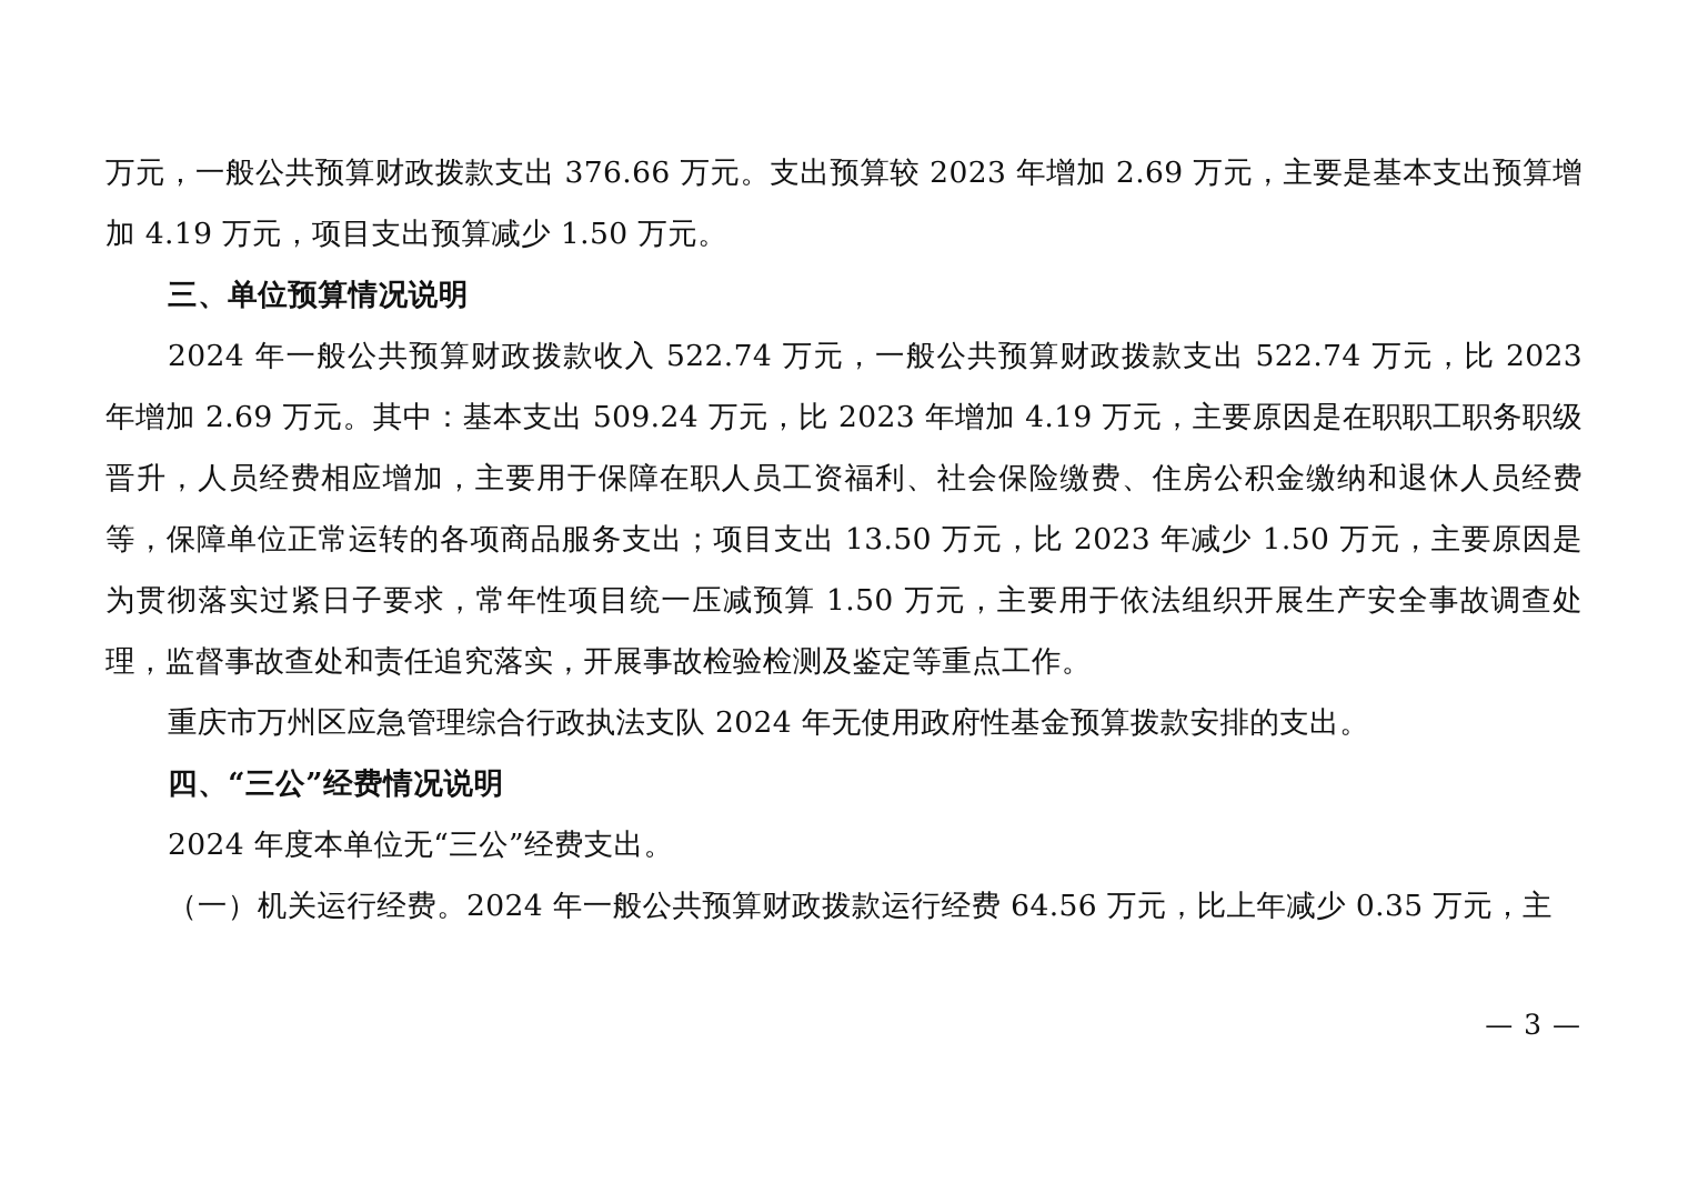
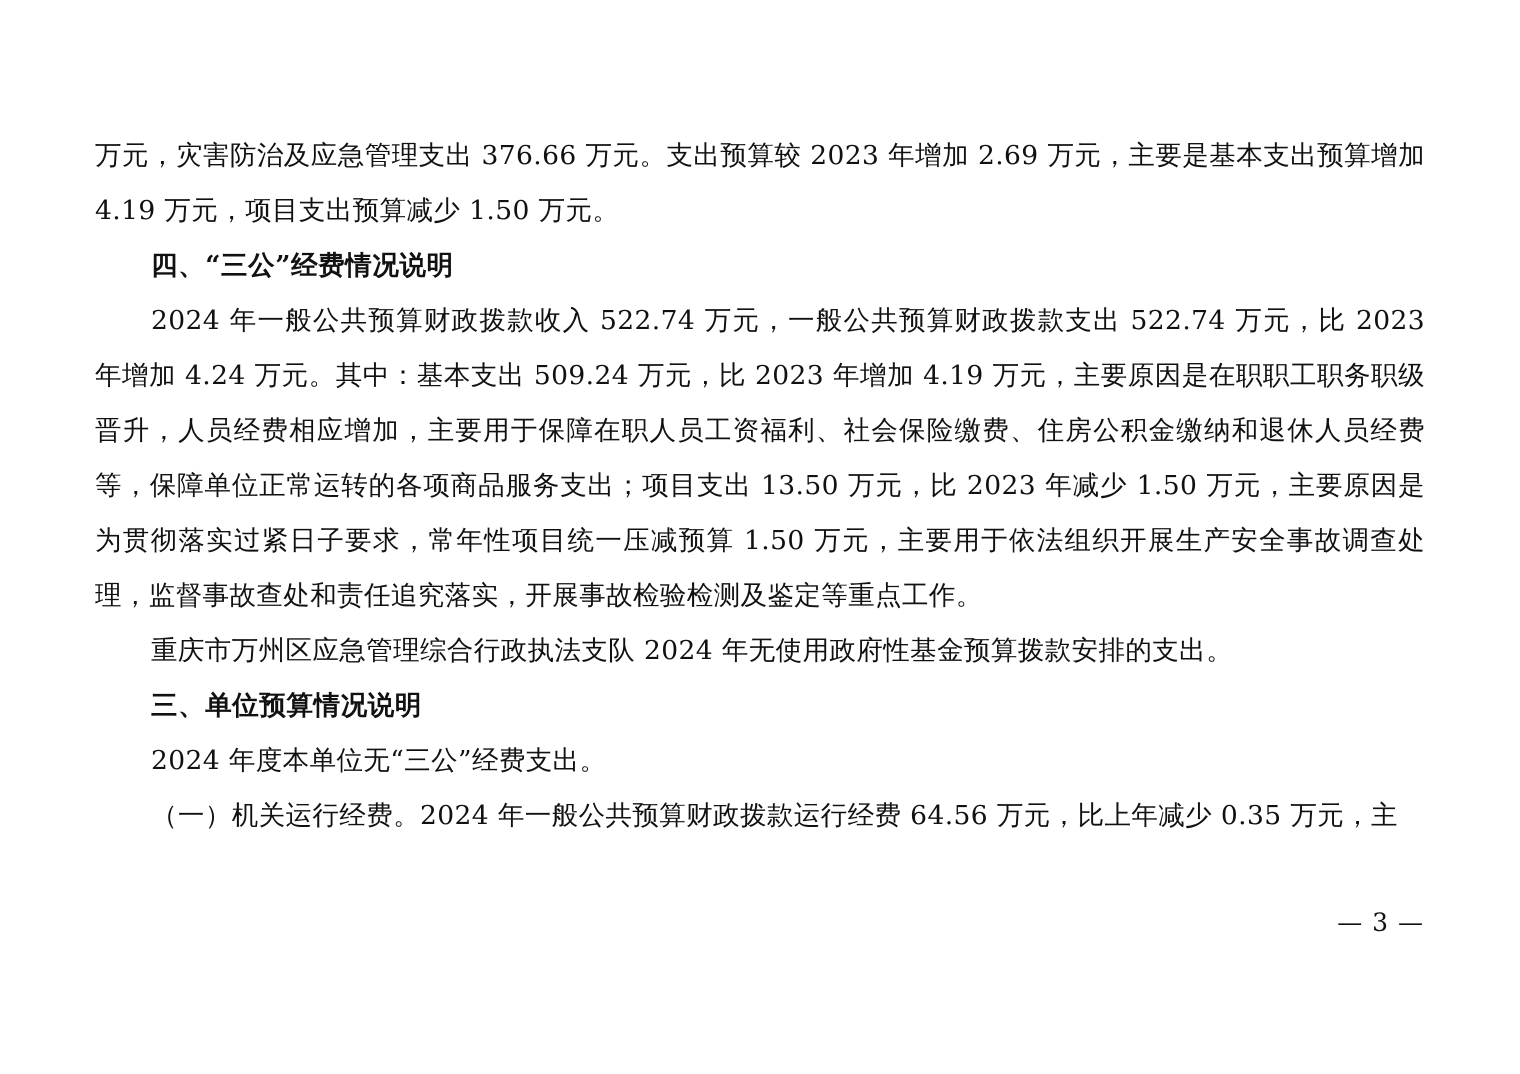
- 万元，一般公共预算财政拨款支出 376.66 万元。支出预算较 2023 年增加 2.69 万元，主要是基本支出预算增加 4.19 万元，项目支出预算减少 1.50 万元。
+ 万元，灾害防治及应急管理支出 376.66 万元。支出预算较 2023 年增加 2.69 万元，主要是基本支出预算增加 4.19 万元，项目支出预算减少 1.50 万元。
- 三、单位预算情况说明
+ 四、“三公”经费情况说明
- 2024 年一般公共预算财政拨款收入 522.74 万元，一般公共预算财政拨款支出 522.74 万元，比 2023 年增加 2.69 万元。其中：基本支出 509.24 万元，比 2023 年增加 4.19 万元，主要原因是在职职工职务职级晋升，人员经费相应增加，主要用于保障在职人员工资福利、社会保险缴费、住房公积金缴纳和退休人员经费等，保障单位正常运转的各项商品服务支出；项目支出 13.50 万元，比 2023 年减少 1.50 万元，主要原因是为贯彻落实过紧日子要求，常年性项目统一压减预算 1.50 万元，主要用于依法组织开展生产安全事故调查处理，监督事故查处和责任追究落实，开展事故检验检测及鉴定等重点工作。
+ 2024 年一般公共预算财政拨款收入 522.74 万元，一般公共预算财政拨款支出 522.74 万元，比 2023 年增加 4.24 万元。其中：基本支出 509.24 万元，比 2023 年增加 4.19 万元，主要原因是在职职工职务职级晋升，人员经费相应增加，主要用于保障在职人员工资福利、社会保险缴费、住房公积金缴纳和退休人员经费等，保障单位正常运转的各项商品服务支出；项目支出 13.50 万元，比 2023 年减少 1.50 万元，主要原因是为贯彻落实过紧日子要求，常年性项目统一压减预算 1.50 万元，主要用于依法组织开展生产安全事故调查处理，监督事故查处和责任追究落实，开展事故检验检测及鉴定等重点工作。
  重庆市万州区应急管理综合行政执法支队 2024 年无使用政府性基金预算拨款安排的支出。
- 四、“三公”经费情况说明
+ 三、单位预算情况说明
  2024 年度本单位无“三公”经费支出。
  （一）机关运行经费。2024 年一般公共预算财政拨款运行经费 64.56 万元，比上年减少 0.35 万元，主
  — 3 —
